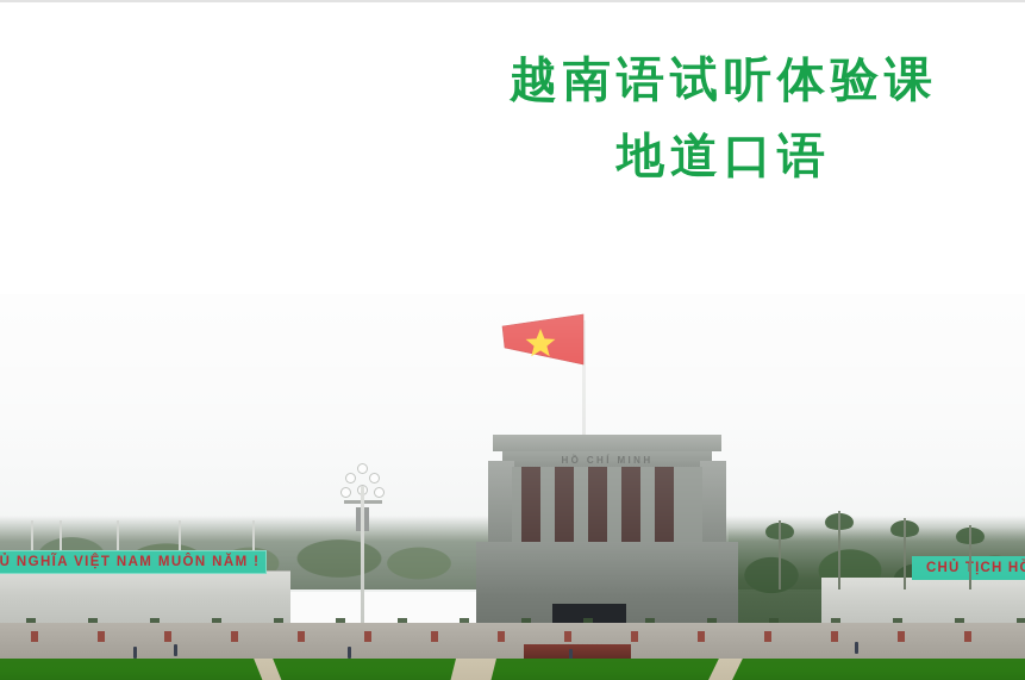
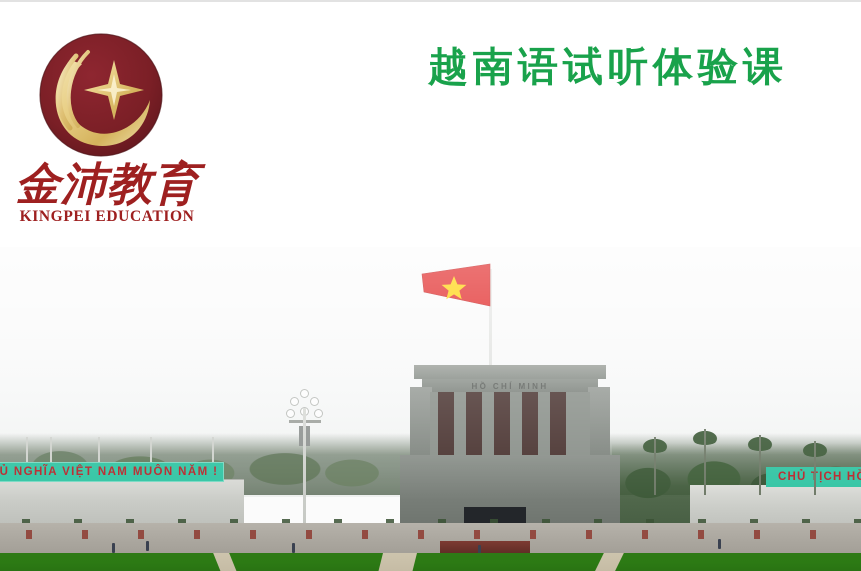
+ 金沛教育
+ KINGPEI EDUCATION
  越南语试听体验课
- 地道口语
